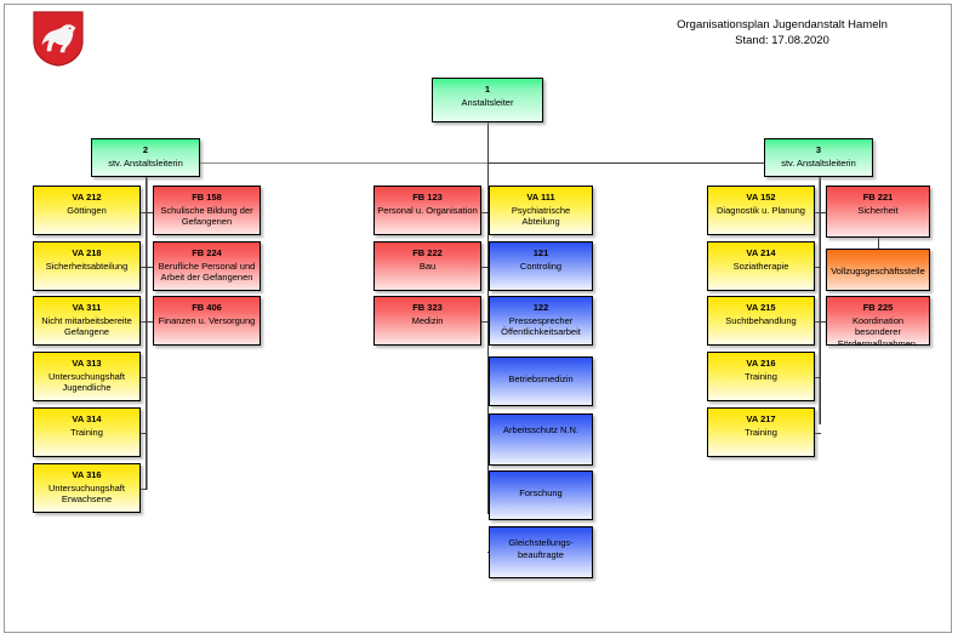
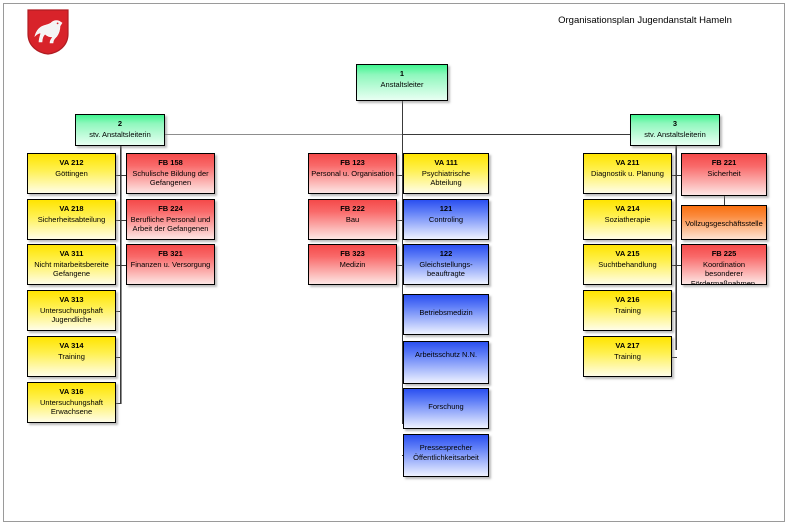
  Organisationsplan Jugendanstalt Hameln
- Stand: 17.08.2020
  1
  Anstaltsleiter
  2
  stv. Anstaltsleiterin
  3
  stv. Anstaltsleiterin
  VA 212
  Göttingen
  VA 218
  Sicherheitsabteilung
  VA 311
  Nicht mitarbeitsbereite Gefangene
  VA 313
  Untersuchungshaft Jugendliche
  VA 314
  Training
  VA 316
  Untersuchungshaft Erwachsene
  FB 158
  Schulische Bildung der Gefangenen
  FB 224
  Berufliche Personal und Arbeit der Gefangenen
- FB 406
+ FB 321
  Finanzen u. Versorgung
  FB 123
  Personal u. Organisation
  FB 222
  Bau
  FB 323
  Medizin
  VA 111
  Psychiatrische Abteilung
  121
  Controling
  122
- Pressesprecher Öffentlichkeitsarbeit
+ Gleichstellungs- beauftragte
  Betriebsmedizin
  Arbeitsschutz N.N.
  Forschung
- Gleichstellungs- beauftragte
+ Pressesprecher Öffentlichkeitsarbeit
- VA 152
+ VA 211
  Diagnostik u. Planung
  VA 214
  Soziatherapie
  VA 215
  Suchtbehandlung
  VA 216
  Training
  VA 217
  Training
  FB 221
  Sicherheit
  Vollzugsgeschäftsstelle
  FB 225
  Koordination besonderer Fördermaßnahmen,
